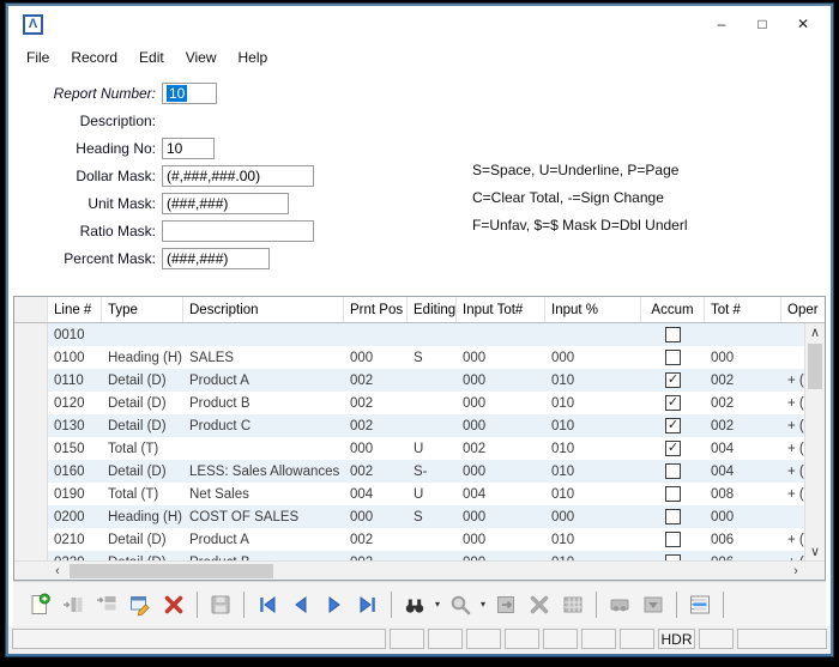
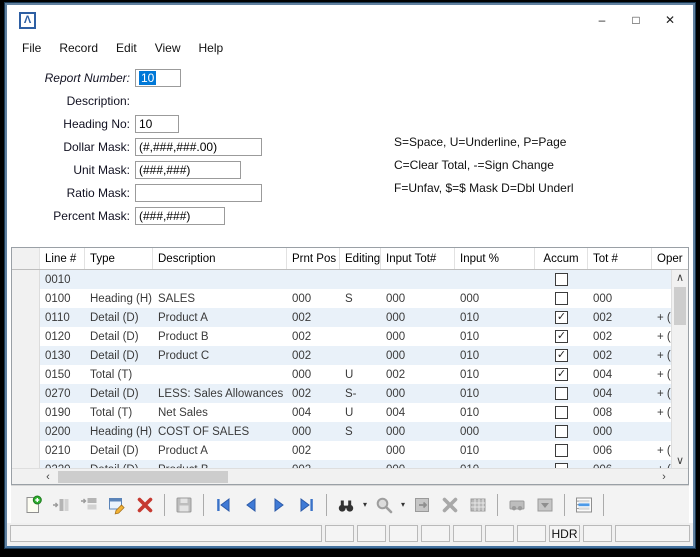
  Λ
  –
  □
  ✕
  File
  Record
  Edit
  View
  Help
  Report Number:
  10
  Description:
  Heading No:
  10
  Dollar Mask:
  (#,###,###.00)
  Unit Mask:
  (###,###)
  Ratio Mask:
  Percent Mask:
  (###,###)
  S=Space, U=Underline, P=Page
  C=Clear Total, -=Sign Change
  F=Unfav, $=$ Mask D=Dbl Underl
  Line #
  Type
  Description
  Prnt Pos
  Editing
  Input Tot#
  Input %
  Accum
  Tot #
  Oper
  0010
  0100
  Heading (H)
  SALES
  000
  S
  000
  000
  000
  0110
  Detail (D)
  Product A
  002
  000
  010
  002
  0120
  Detail (D)
  Product B
  002
  000
  010
  002
  0130
  Detail (D)
  Product C
  002
  000
  010
  002
  0150
  Total (T)
  000
  U
  002
  010
  004
- 0160
+ 0270
  Detail (D)
  LESS: Sales Allowances
  002
  S-
  000
  010
  004
  0190
  Total (T)
  Net Sales
  004
  U
  004
  010
  008
  0200
  Heading (H)
  COST OF SALES
  000
  S
  000
  000
  000
  0210
  Detail (D)
  Product A
  002
  000
  010
  006
  ∧
  ∨
  ‹
  ›
  ▾
  ▾
  HDR
